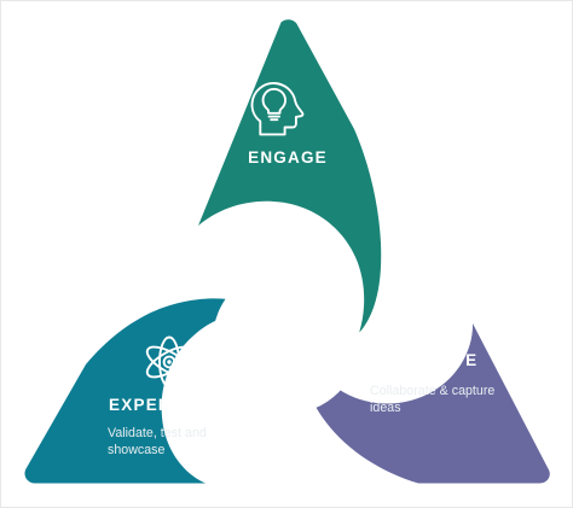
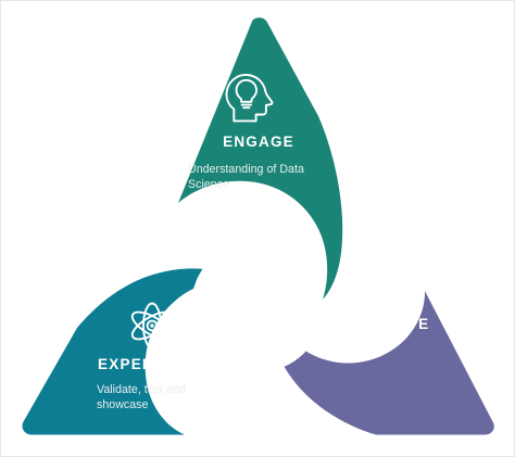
  ENGAGE
+ Understanding of Data Science
  EXPERIMENT
  Validate, test and showcase
  EDUCATE
- Collaborate & capture ideas
